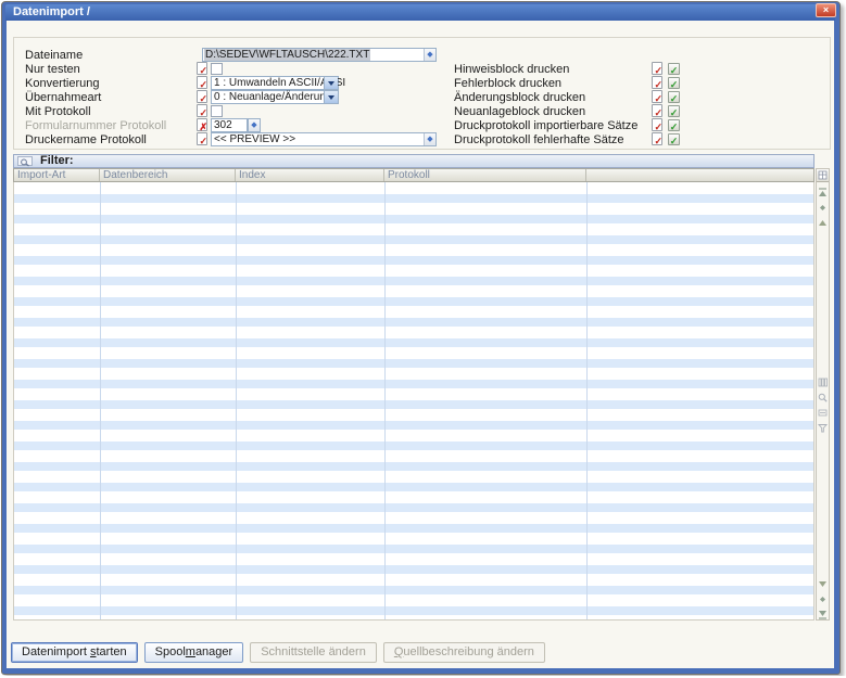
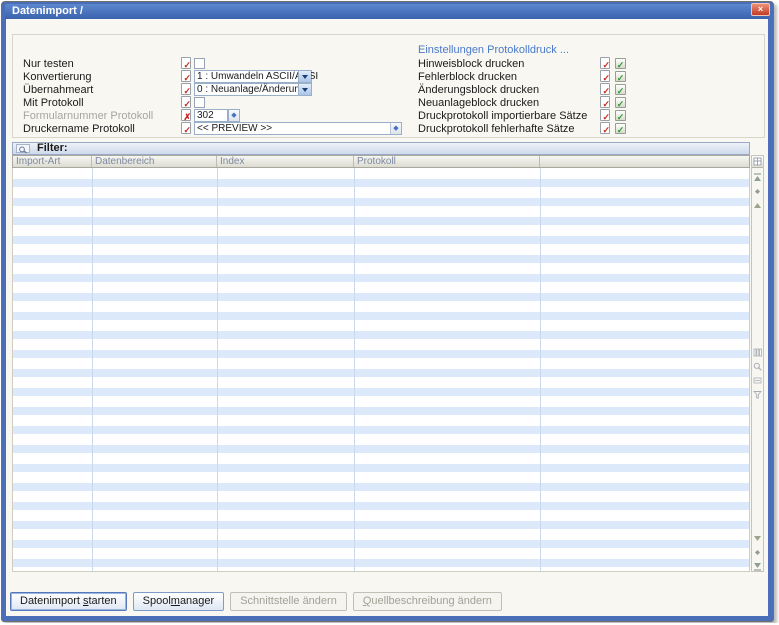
  Datenimport /
  ×
- Dateiname
- D:\SEDEV\WFLTAUSCH\222.TXT
  Nur testen
  ✓
  Konvertierung
  ✓
  1 : Umwandeln ASCII/SI
  Übernahmeart
  ✓
  0 : Neuanlage/Änderu
  Mit Protokoll
  ✓
  Formularnummer Protokoll
  ✗
  302
  Druckername Protokoll
  ✓
  << PREVIEW >>
+ Einstellungen Protokolldruck ...
  Hinweisblock drucken
  ✓
  ✓
  Fehlerblock drucken
  ✓
  ✓
  Änderungsblock drucken
  ✓
  ✓
  Neuanlageblock drucken
  ✓
  ✓
  Druckprotokoll importierbare Sätze
  ✓
  ✓
  Druckprotokoll fehlerhafte Sätze
  ✓
  ✓
  Filter:
  Import-Art
  Datenbereich
  Index
  Protokoll
  Datenimport starten
  Spoolmanager
  Schnittstelle ändern
  Quellbeschreibung ändern
